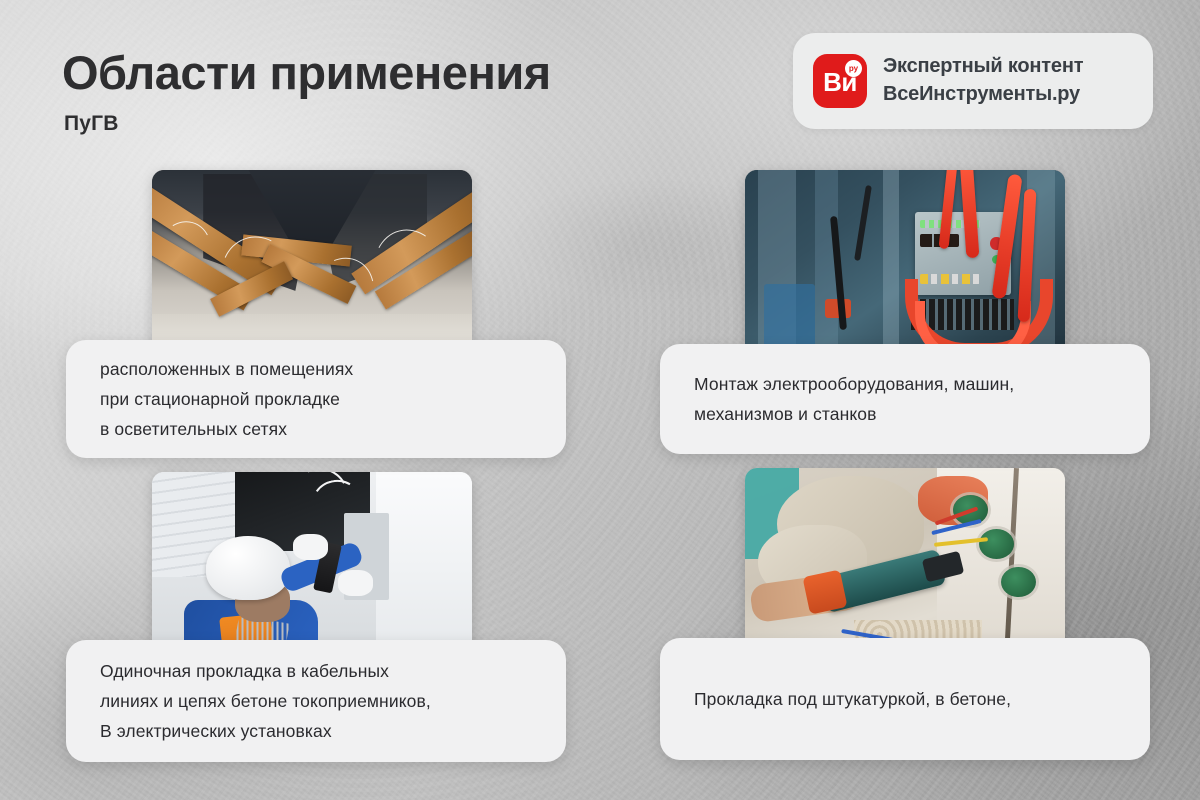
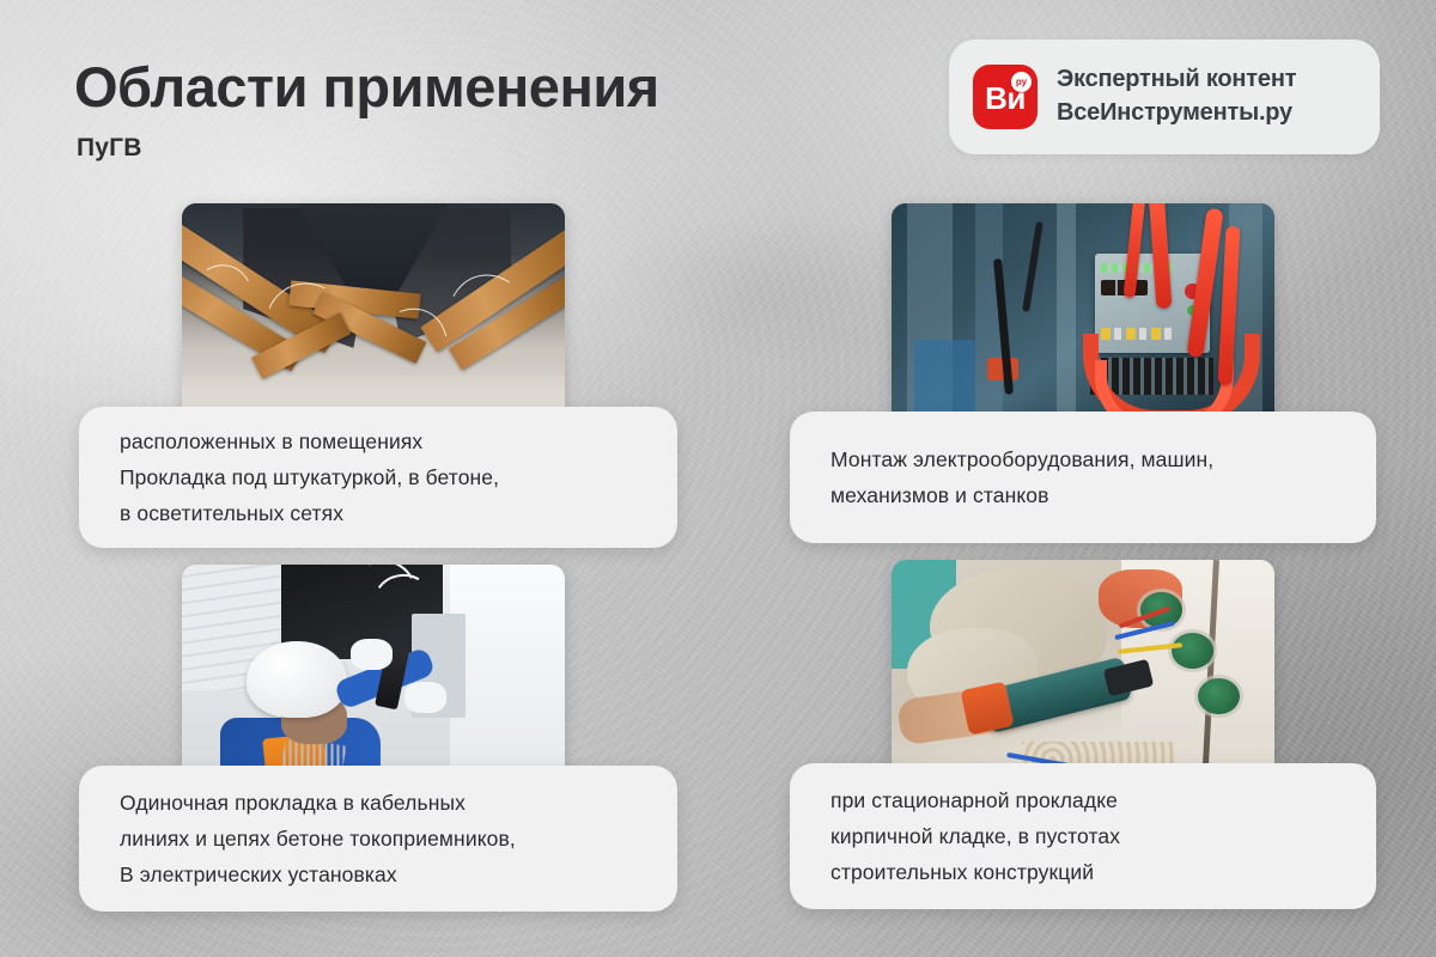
  Области применения
  ПуГВ
  Ви
  ру
  Экспертный контент
  ВсеИнструменты.ру
  расположенных в помещениях
- при стационарной прокладке
+ Прокладка под штукатуркой, в бетоне,
  в осветительных сетях
  Монтаж электрооборудования, машин,
  механизмов и станков
  Одиночная прокладка в кабельных
  линиях и цепях бетоне токоприемников,
  В электрических установках
- Прокладка под штукатуркой, в бетоне,
+ при стационарной прокладке
+ кирпичной кладке, в пустотах
+ строительных конструкций
